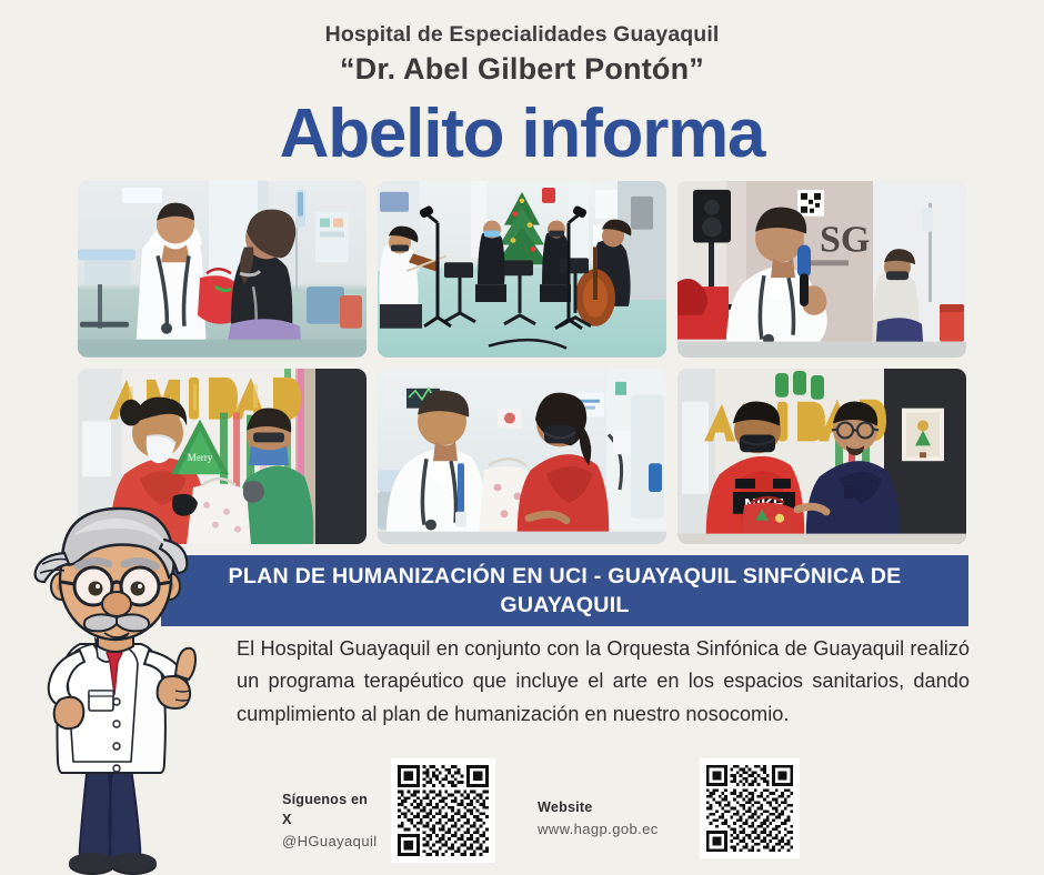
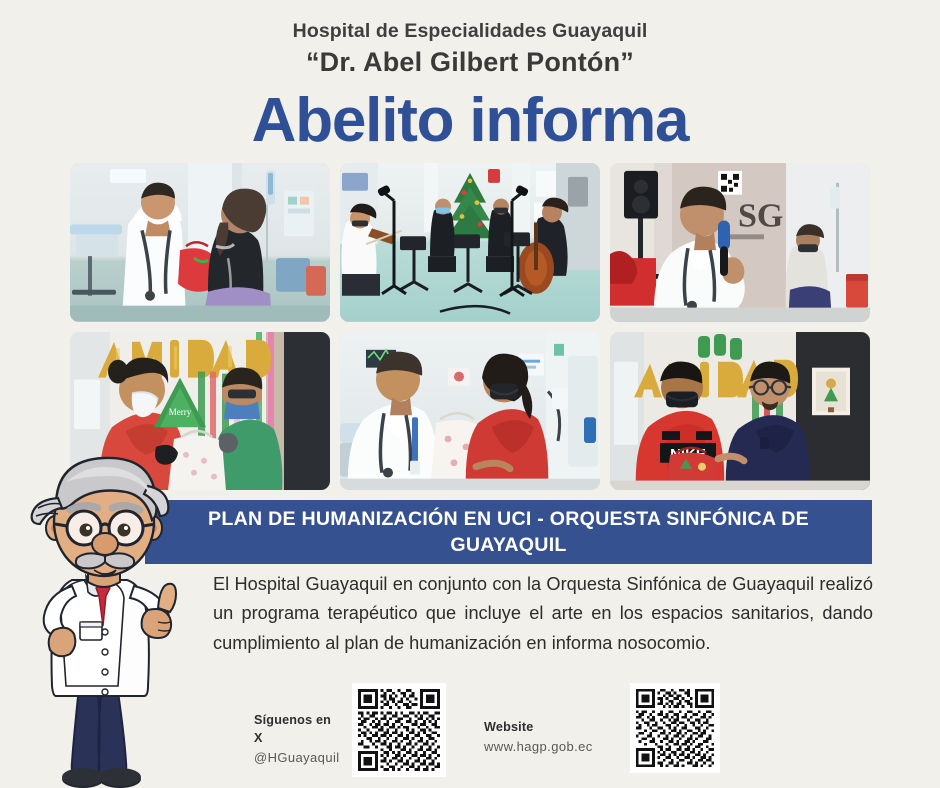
  Hospital de Especialidades Guayaquil
  “Dr. Abel Gilbert Pontón”
  Abelito informa
  SG
  Merry
- PLAN DE HUMANIZACIÓN EN UCI - GUAYAQUIL SINFÓNICA DE GUAYAQUIL
+ PLAN DE HUMANIZACIÓN EN UCI - ORQUESTA SINFÓNICA DE GUAYAQUIL
- El Hospital Guayaquil en conjunto con la Orquesta Sinfónica de Guayaquil realizó un programa terapéutico que incluye el arte en los espacios sanitarios, dando cumplimiento al plan de humanización en nuestro nosocomio.
+ El Hospital Guayaquil en conjunto con la Orquesta Sinfónica de Guayaquil realizó un programa terapéutico que incluye el arte en los espacios sanitarios, dando cumplimiento al plan de humanización en informa nosocomio.
  Síguenos en X
  @HGuayaquil
  Website
  www.hagp.gob.ec
